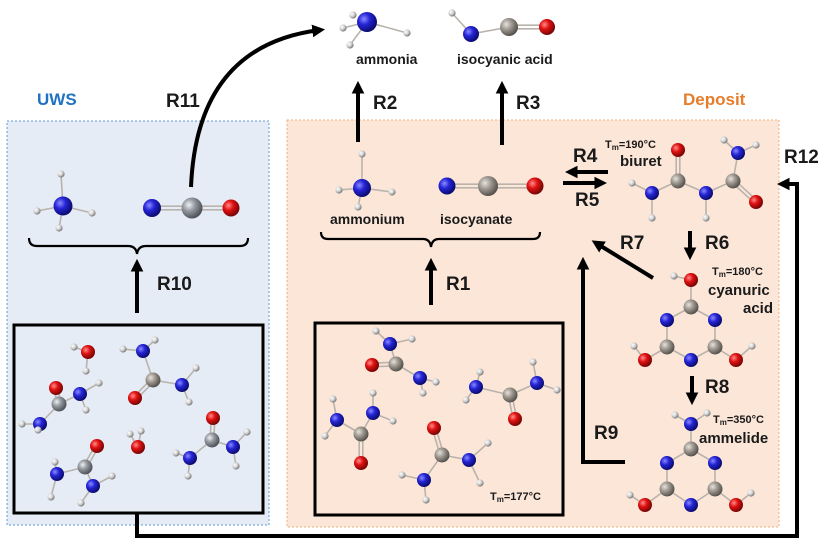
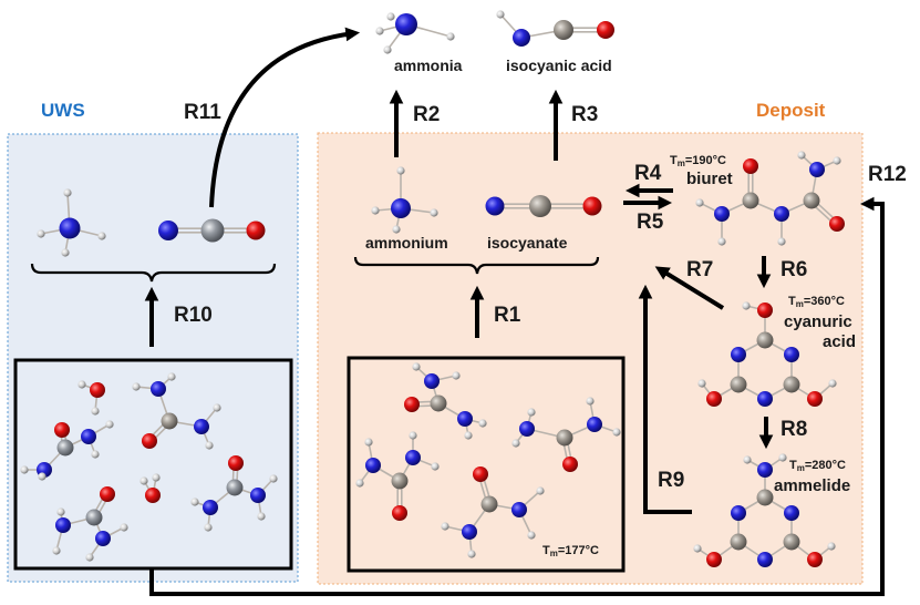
  UWS
  Deposit
  R11
  R10
  R2
  R3
  R1
  R4
  R5
  R6
  R7
  R8
  R9
  R12
  ammonia
  isocyanic acid
  ammonium
  isocyanate
  Tm=190°C
  biuret
- Tm=180°C
+ Tm=360°C
  cyanuric
  acid
- Tm=350°C
+ Tm=280°C
  ammelide
  Tm=177°C
